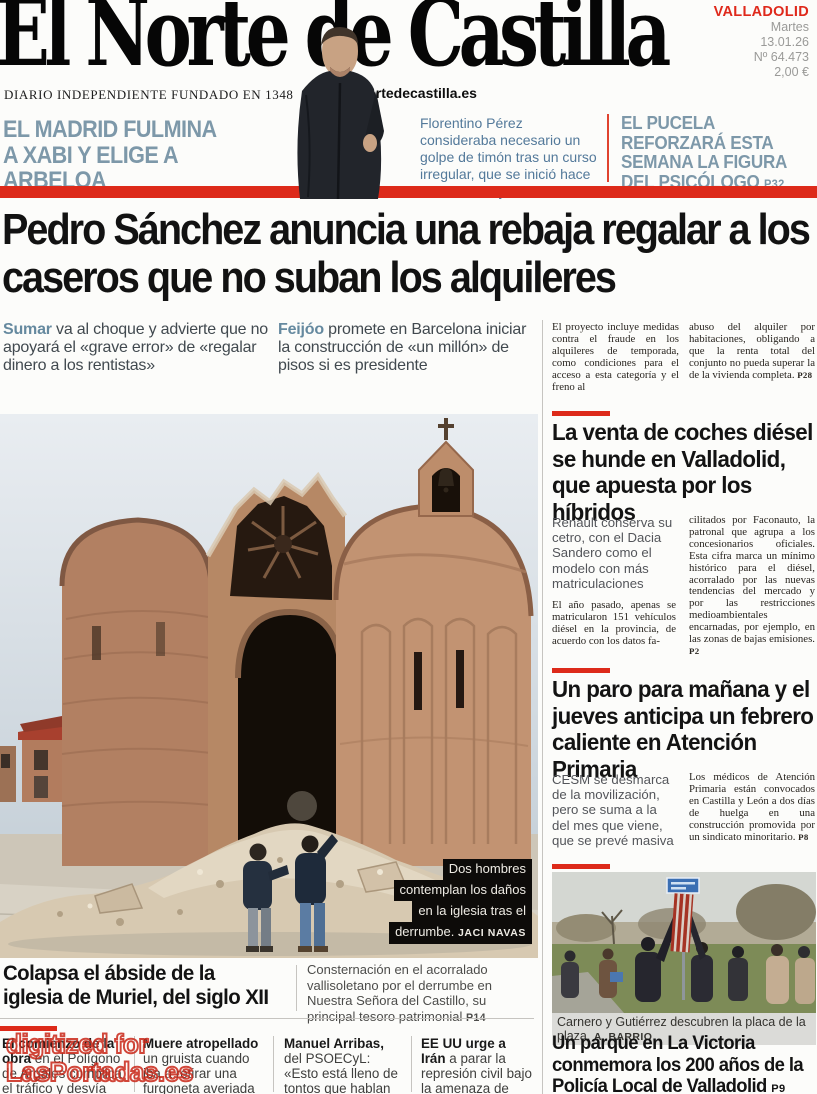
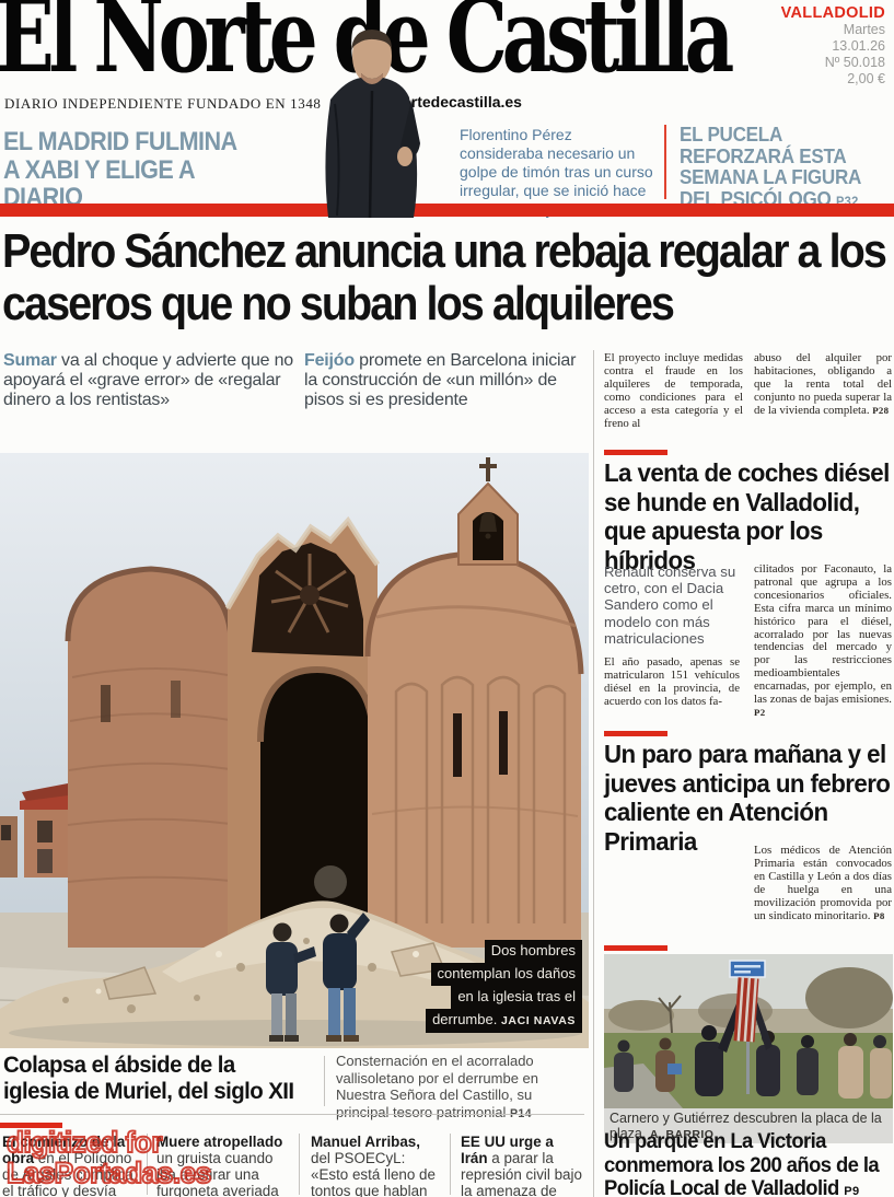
  El Nortee Castilla
  DIARIO INDEPENDIENTE FUNDADO EN 1348
  rtedecastilla.es
  VALLADOLID
  Martes
  13.01.26
- Nº 64.473
+ Nº 50.018
  2,00 €
- EL MADRID FULMINA A XABI Y ELIGE A ARBELOA
+ EL MADRID FULMINA A XABI Y ELIGE A DIARIO
  Florentino Pérez consideraba necesario un golpe de timón tras un curso irregular, que se inició hace
  EL PUCELA REFORZARÁ ESTA SEMANA LA FIGURA DEL PSICÓLOGO P32
  Pedro Sánchez anuncia una rebaja regalar a los caseros que no suban los alquileres
  Sumar va al choque y advierte que no apoyará el «grave error» de «regalar dinero a los rentistas»
  Feijóo promete en Barcelona iniciar la construcción de «un millón» de pisos si es presidente
  El proyecto incluye medidas contra el fraude en los alquileres de temporada, como condiciones para el acceso a esta categoría y el freno al
  abuso del alquiler por habitaciones, obligando a que la renta total del conjunto no pueda superar la de la vivienda completa. P28
  Dos hombres
  contemplan los daños
  en la iglesia tras el
  derrumbe. JACI NAVAS
  La venta de coches diésel se hunde en Valladolid, que apuesta por los híbridos
  Renault conserva su cetro, con el Dacia Sandero como el modelo con más matriculaciones
  El año pasado, apenas se matricularon 151 vehículos diésel en la provincia, de acuerdo con los datos fa-
  cilitados por Faconauto, la patronal que agrupa a los concesionarios oficiales. Esta cifra marca un mínimo histórico para el diésel, acorralado por las nuevas tendencias del mercado y por las restricciones medioambientales encarnadas, por ejemplo, en las zonas de bajas emisiones. P2
  Un paro para mañana y el jueves anticipa un febrero caliente en Atención Primaria
- CESM se desmarca de la movilización, pero se suma a la del mes que viene, que se prevé masiva
- Los médicos de Atención Primaria están convocados en Castilla y León a dos días de huelga en una construcción promovida por un sindicato minoritario. P8
+ Los médicos de Atención Primaria están convocados en Castilla y León a dos días de huelga en una movilización promovida por un sindicato minoritario. P8
  Carnero y Gutiérrez descubren la placa de la plaza. A. BARRIO
  Un parque en La Victoria conmemora los 200 años de la Policía Local de Valladolid P9
  Colapsa el ábside de la iglesia de Muriel, del siglo XII
  Consternación en el acorralado vallisoletano por el derrumbe en Nuestra Señora del Castillo, su principal tesoro patrimonial
  El comienzo de la obra en el Polígono de Argales complica el tráfico y desvía
  Muere atropellado un gruista cuando iba a retirar una furgoneta averiada
  Manuel Arribas, del PSOECyL: «Esto está lleno de tontos que hablan
  EE UU urge a Irán a parar la represión civil bajo la amenaza de
  digitized for
  LasPortadas.es
